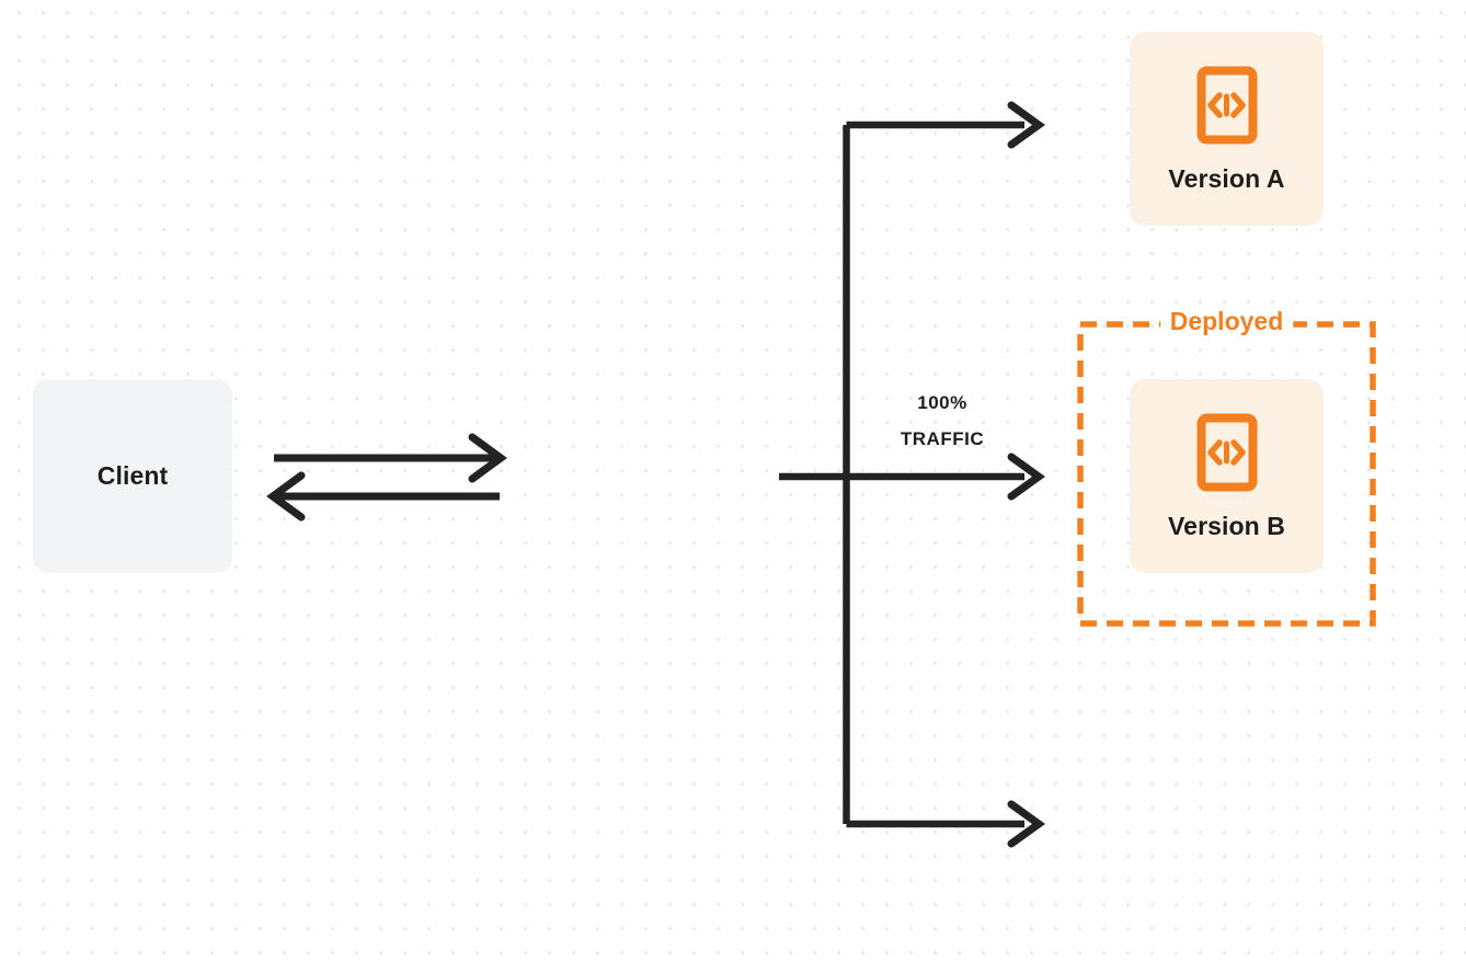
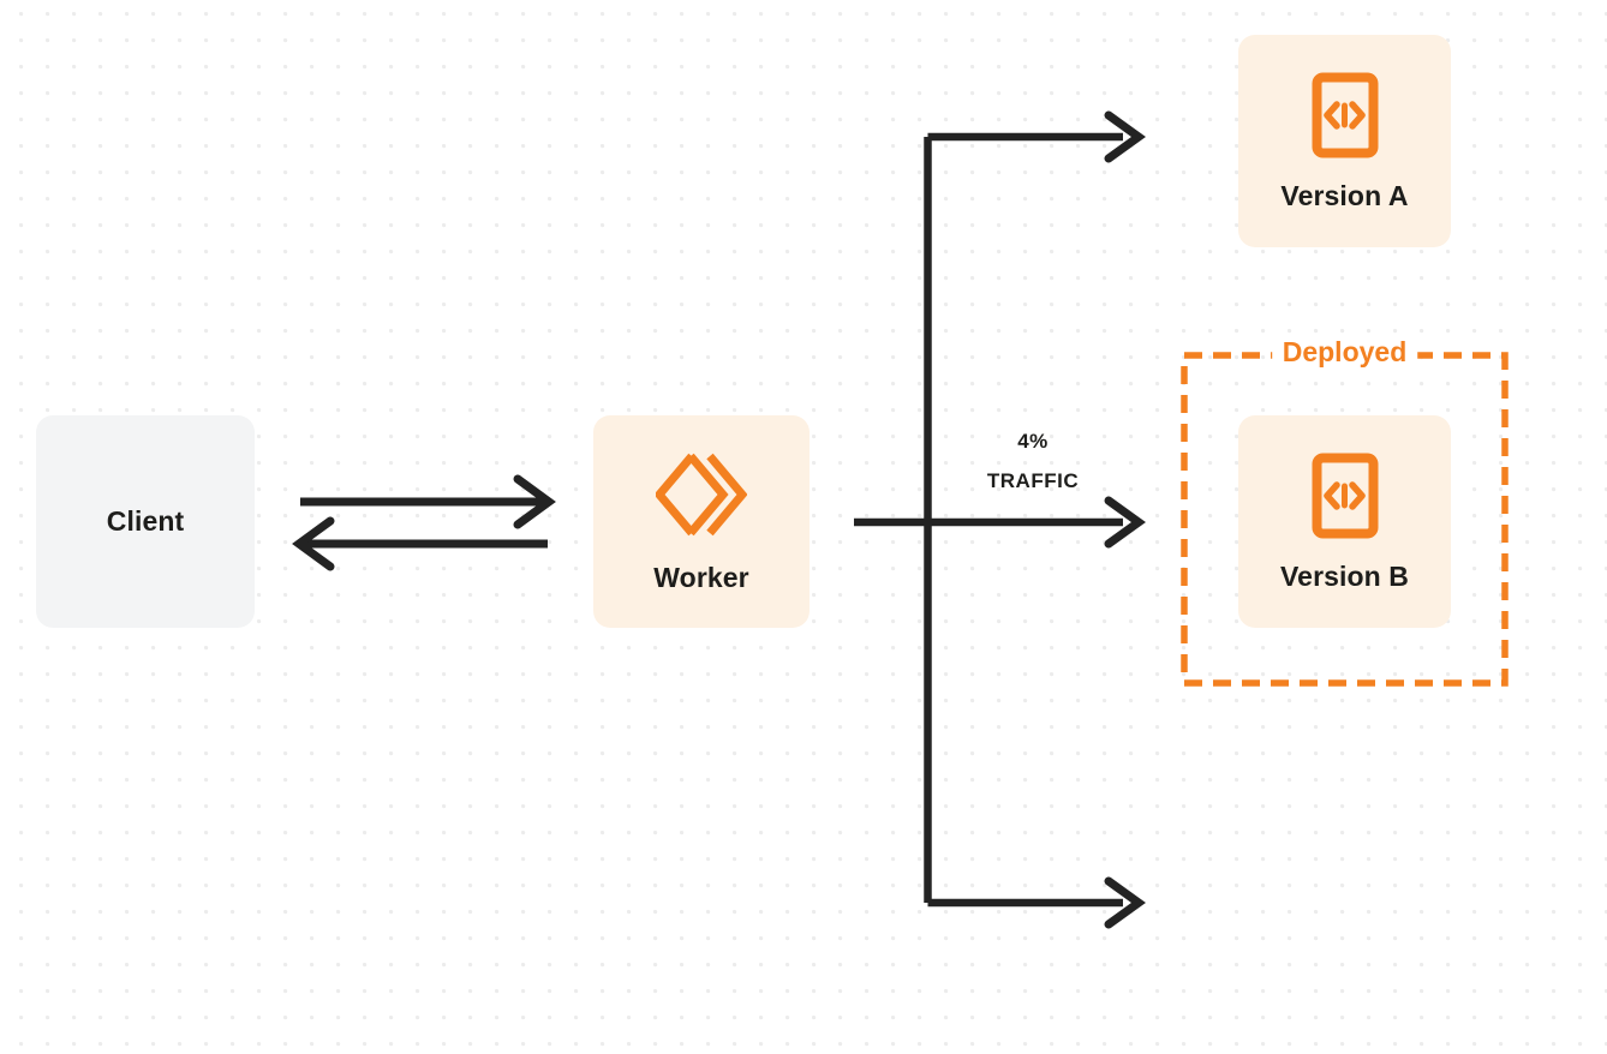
  Client
+ Worker
  Version A
  Deployed
  Version B
- 100%
+ 4%
  TRAFFIC
